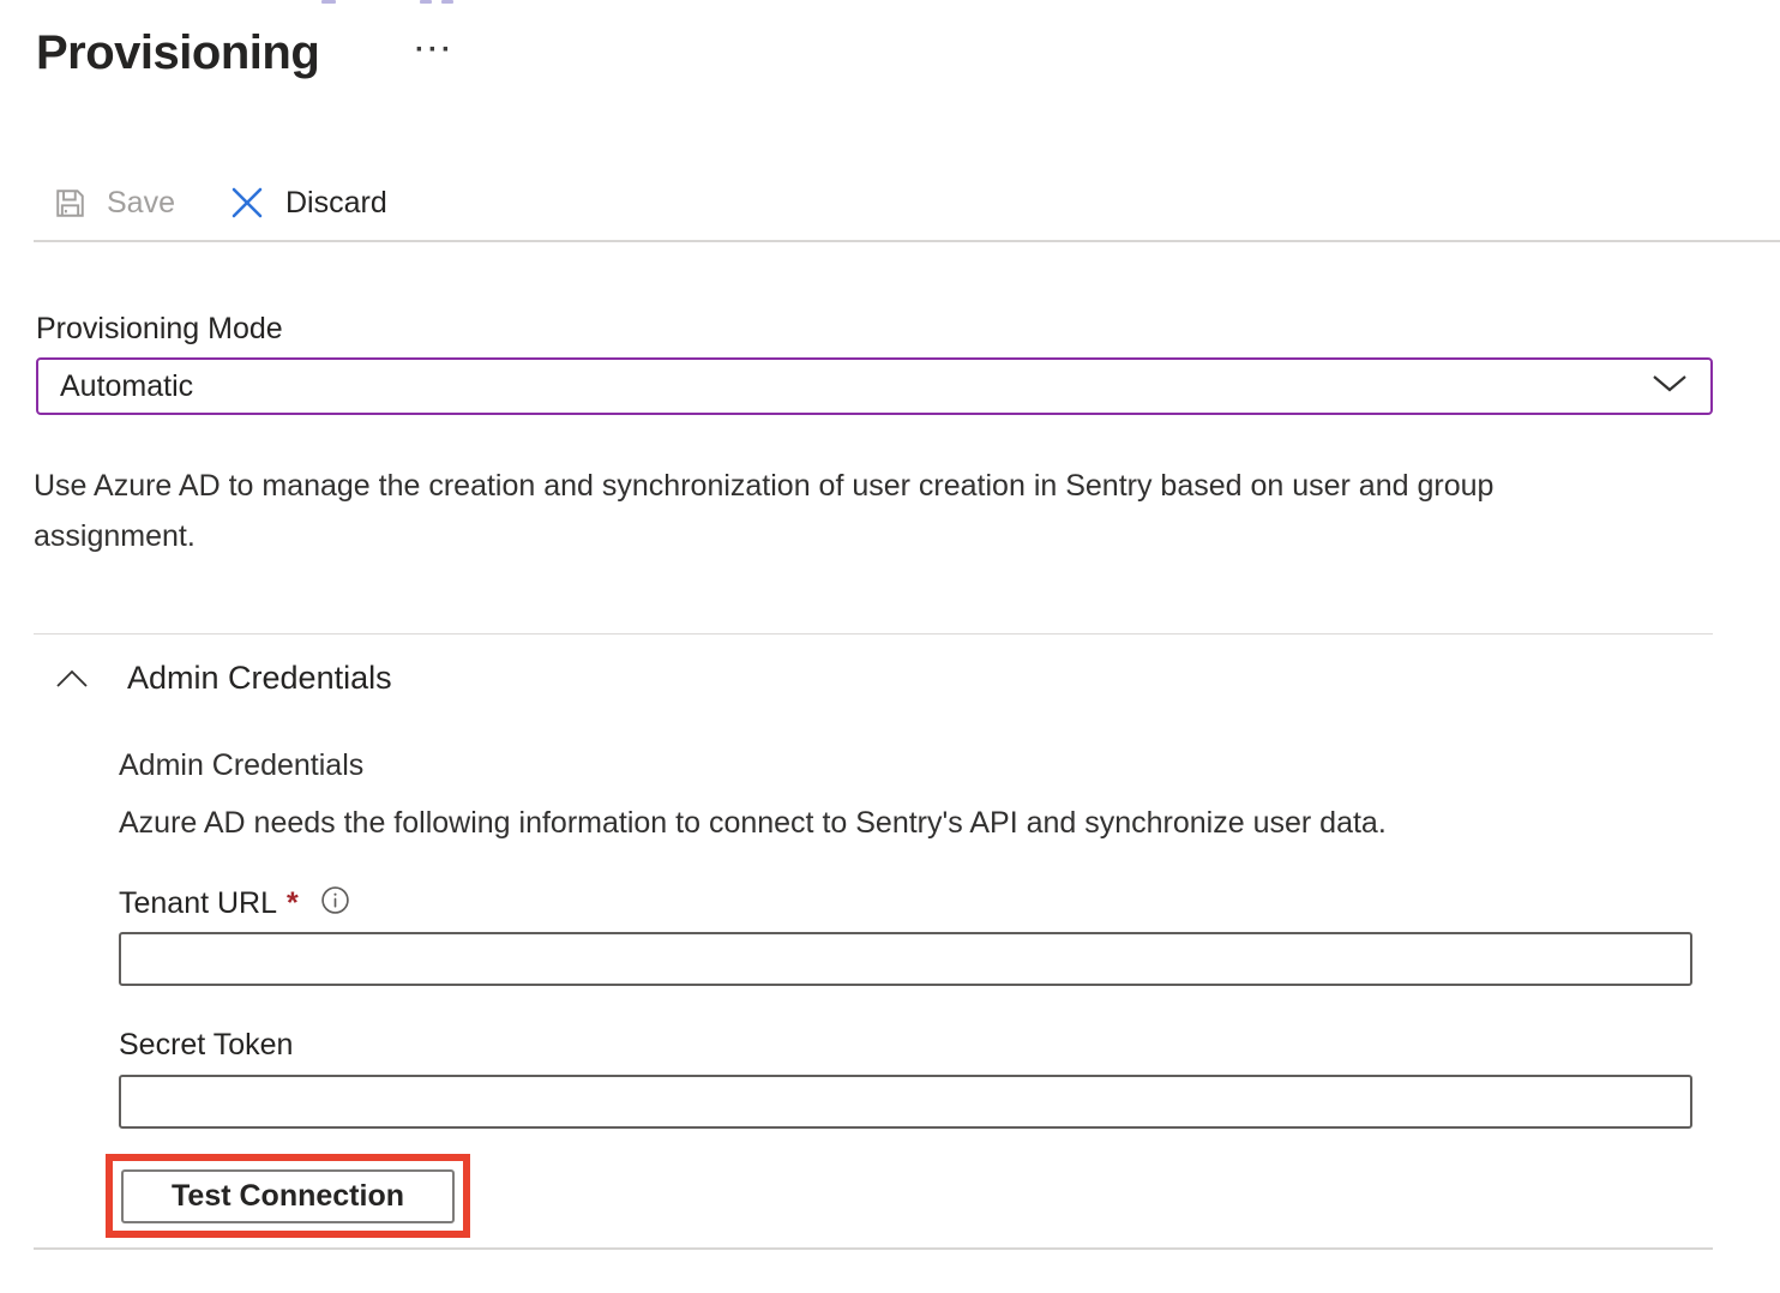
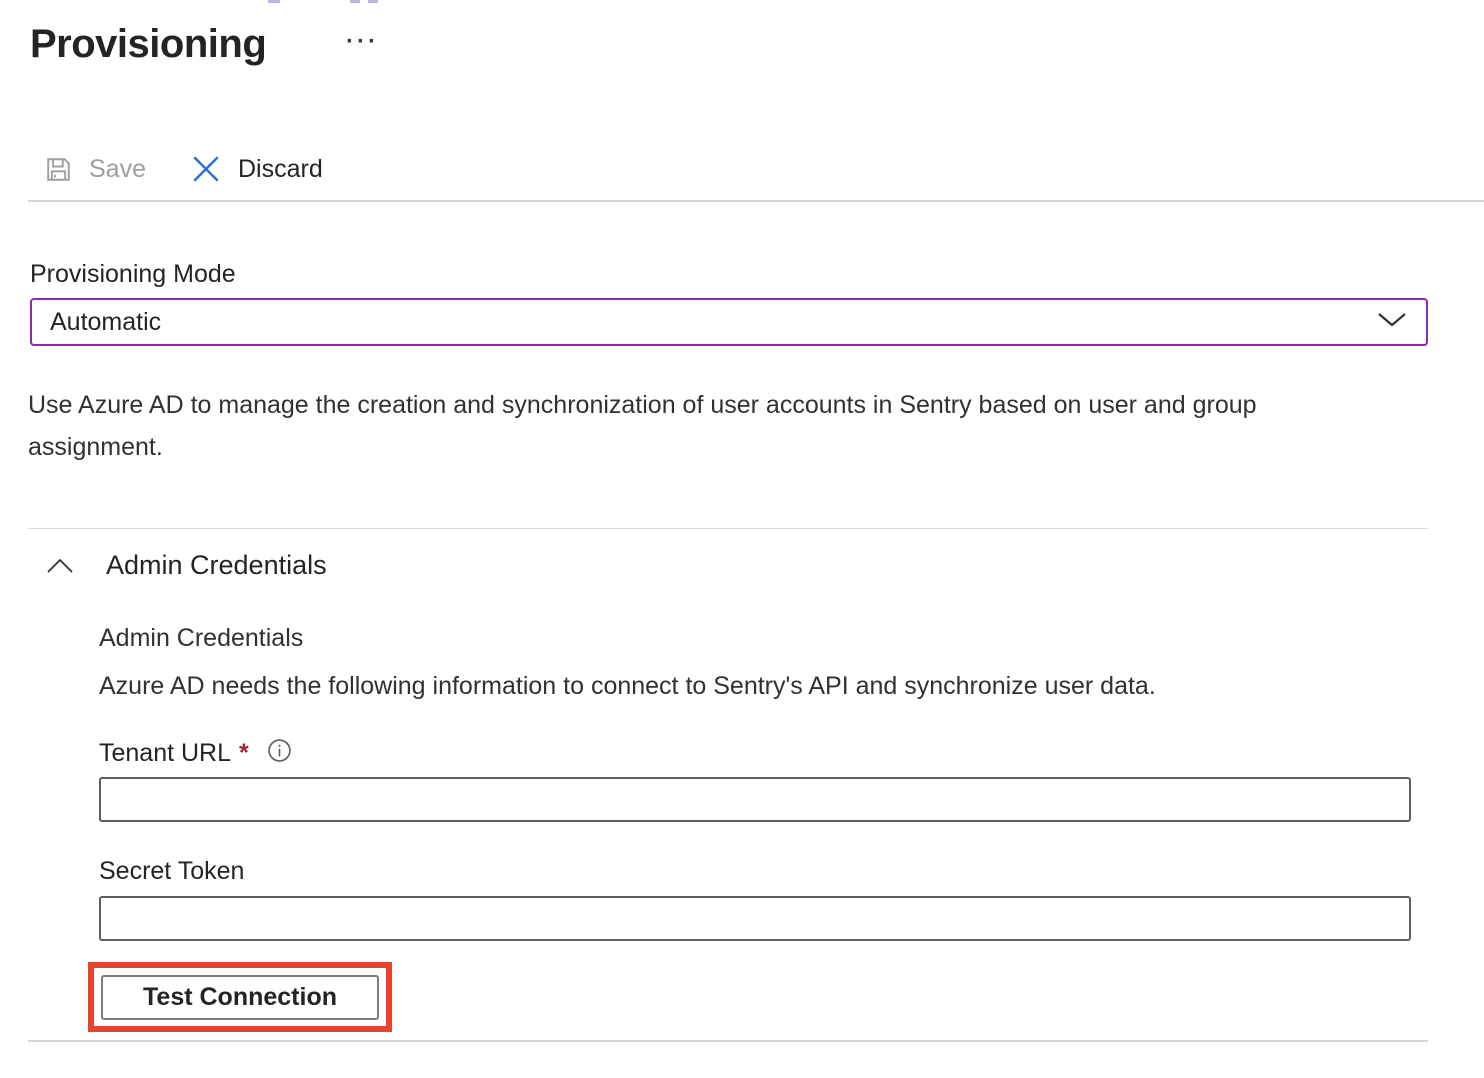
  Provisioning
  ···
  Save
  Discard
  Provisioning Mode
  Automatic
- Use Azure AD to manage the creation and synchronization of user creation in Sentry based on user and group assignment.
+ Use Azure AD to manage the creation and synchronization of user accounts in Sentry based on user and group assignment.
  Admin Credentials
  Admin Credentials
  Azure AD needs the following information to connect to Sentry's API and synchronize user data.
  Tenant URL
  *
  Secret Token
  Test Connection
